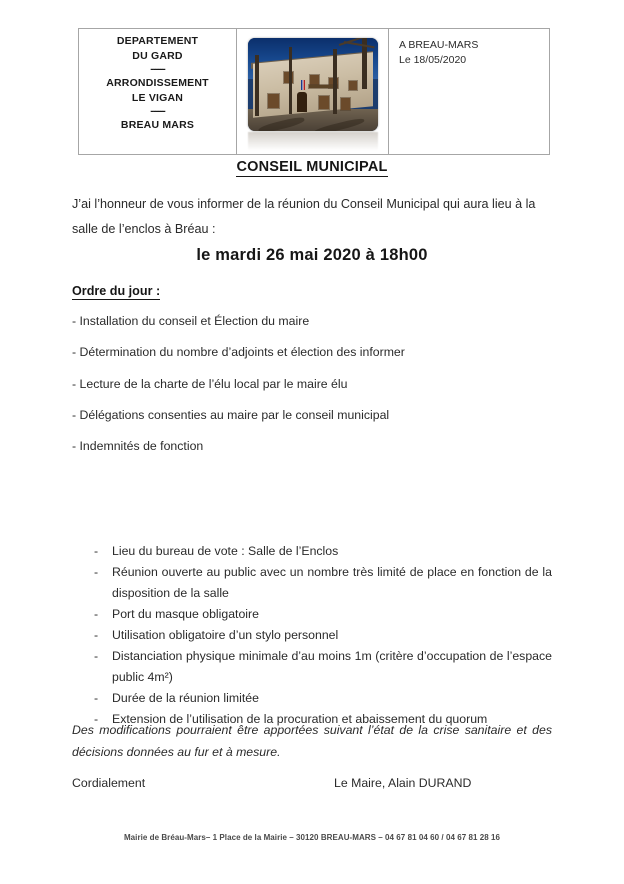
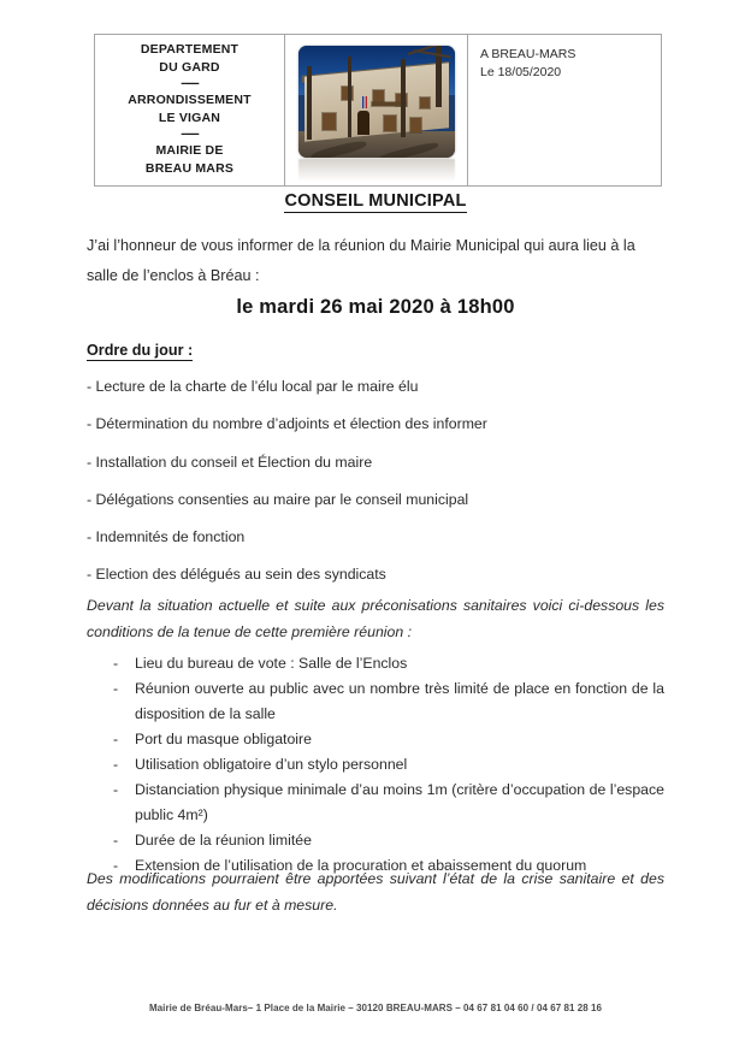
  DEPARTEMENT
  DU GARD
  ------
  ARRONDISSEMENT
  LE VIGAN
  ------
+ MAIRIE DE
  BREAU MARS
  A BREAU-MARS
  Le 18/05/2020
  CONSEIL MUNICIPAL
- J’ai l’honneur de vous informer de la réunion du Conseil Municipal qui aura lieu à la salle de l’enclos à Bréau :
+ J’ai l’honneur de vous informer de la réunion du Mairie Municipal qui aura lieu à la salle de l’enclos à Bréau :
  le mardi 26 mai 2020 à 18h00
  Ordre du jour :
- - Installation du conseil et Élection du maire
+ - Lecture de la charte de l’élu local par le maire élu
  - Détermination du nombre d’adjoints et élection des informer
- - Lecture de la charte de l’élu local par le maire élu
+ - Installation du conseil et Élection du maire
  - Délégations consenties au maire par le conseil municipal
  - Indemnités de fonction
+ - Election des délégués au sein des syndicats
+ Devant la situation actuelle et suite aux préconisations sanitaires voici ci-dessous les conditions de la tenue de cette première réunion :
  -
  Lieu du bureau de vote : Salle de l’Enclos
  -
  Réunion ouverte au public avec un nombre très limité de place en fonction de la disposition de la salle
  -
  Port du masque obligatoire
  -
  Utilisation obligatoire d’un stylo personnel
  -
  Distanciation physique minimale d’au moins 1m (critère d’occupation de l’espace public 4m²)
  -
  Durée de la réunion limitée
  -
  Extension de l’utilisation de la procuration et abaissement du quorum
  Des modifications pourraient être apportées suivant l’état de la crise sanitaire et des décisions données au fur et à mesure.
- Cordialement
- Le Maire, Alain DURAND
  Mairie de Bréau-Mars– 1 Place de la Mairie – 30120 BREAU-MARS – 04 67 81 04 60 / 04 67 81 28 16
